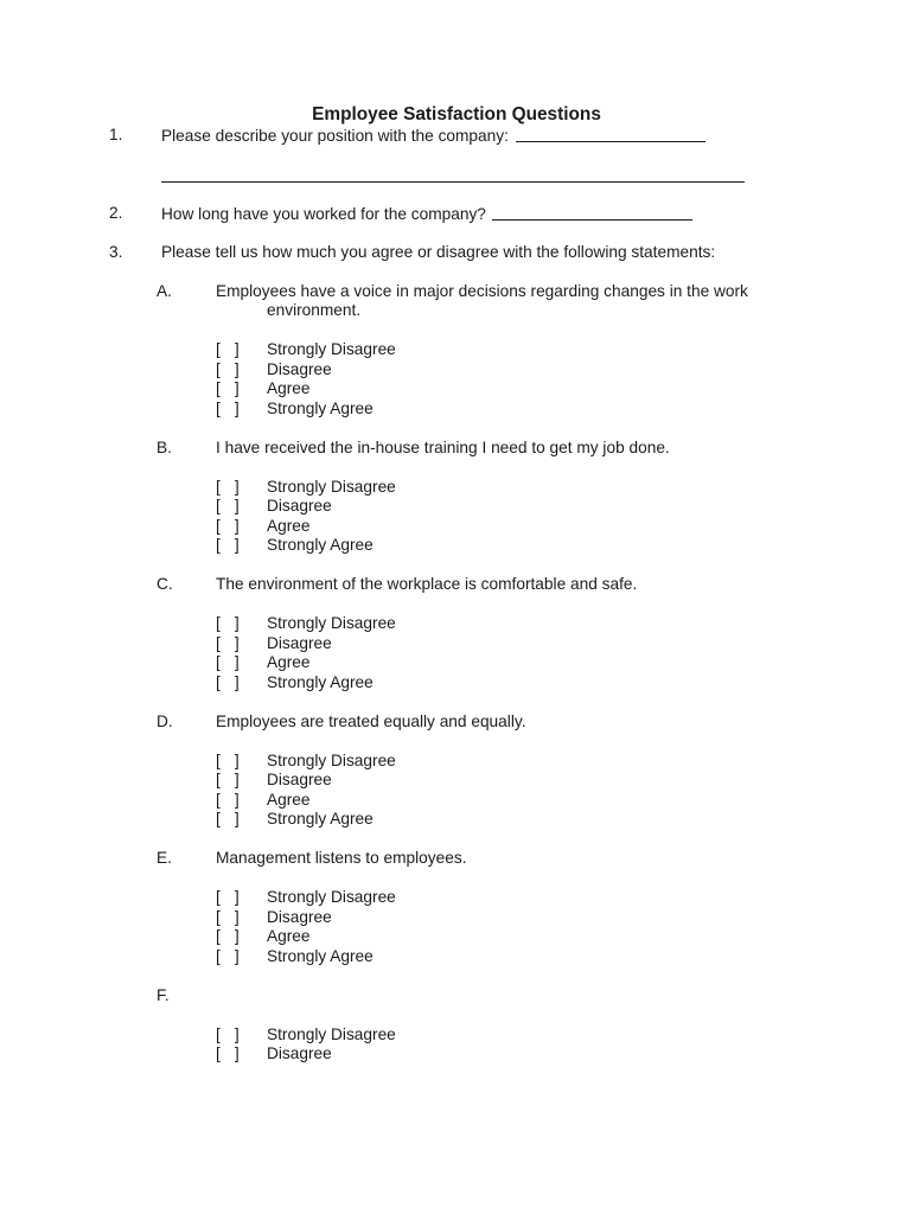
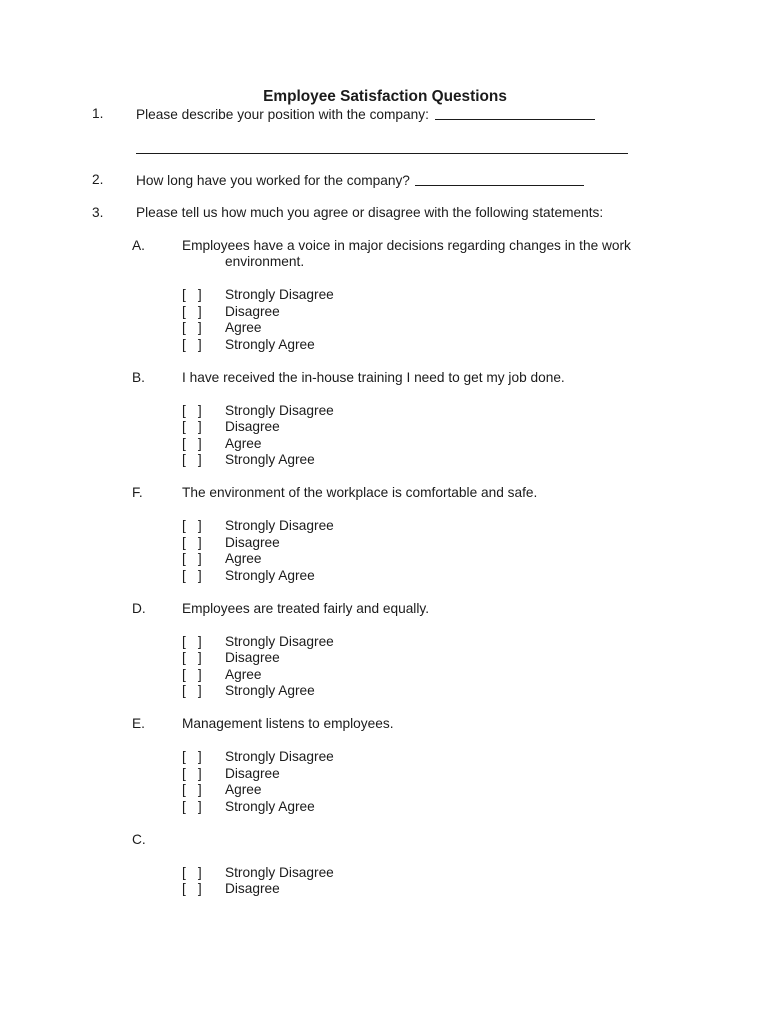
  Employee Satisfaction Questions
  1.
  Please describe your position with the company:
  2.
  How long have you worked for the company?
  3.
  Please tell us how much you agree or disagree with the following statements:
  A.
  Employees have a voice in major decisions regarding changes in the work
  environment.
  [ ]
  Strongly Disagree
  [ ]
  Disagree
  [ ]
  Agree
  [ ]
  Strongly Agree
  B.
  I have received the in-house training I need to get my job done.
  [ ]
  Strongly Disagree
  [ ]
  Disagree
  [ ]
  Agree
  [ ]
  Strongly Agree
- C.
+ F.
  The environment of the workplace is comfortable and safe.
  [ ]
  Strongly Disagree
  [ ]
  Disagree
  [ ]
  Agree
  [ ]
  Strongly Agree
  D.
- Employees are treated equally and equally.
+ Employees are treated fairly and equally.
  [ ]
  Strongly Disagree
  [ ]
  Disagree
  [ ]
  Agree
  [ ]
  Strongly Agree
  E.
  Management listens to employees.
  [ ]
  Strongly Disagree
  [ ]
  Disagree
  [ ]
  Agree
  [ ]
  Strongly Agree
- F.
+ C.
  [ ]
  Strongly Disagree
  [ ]
  Disagree
